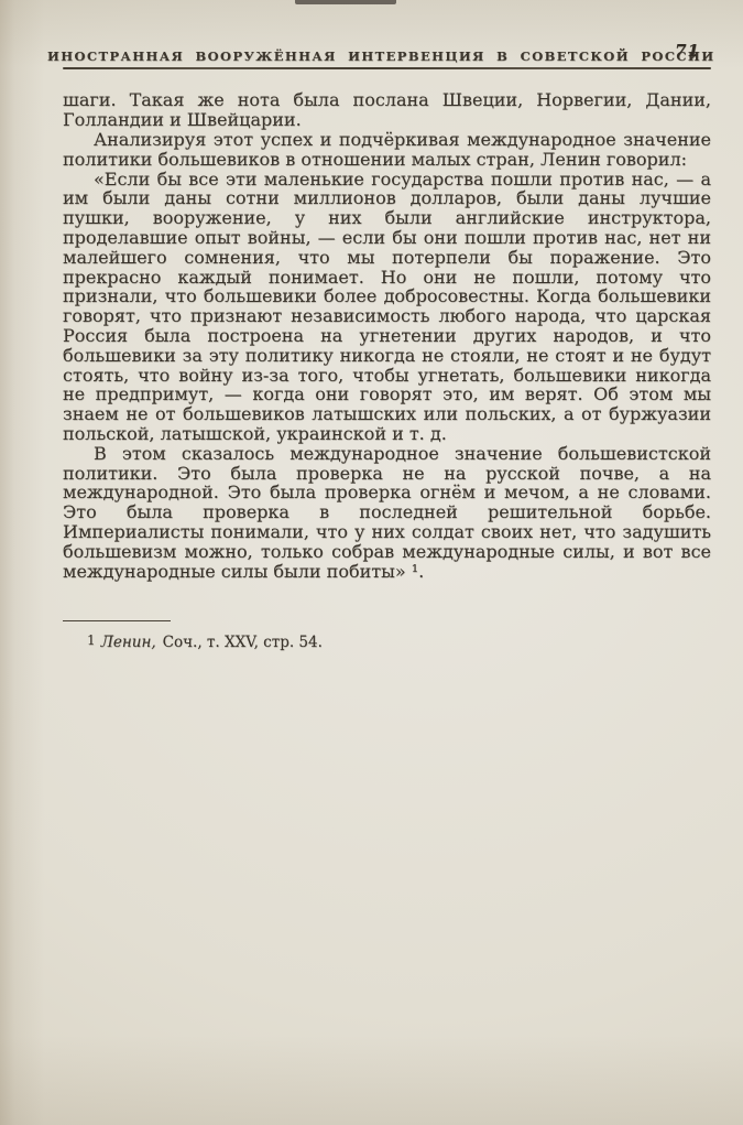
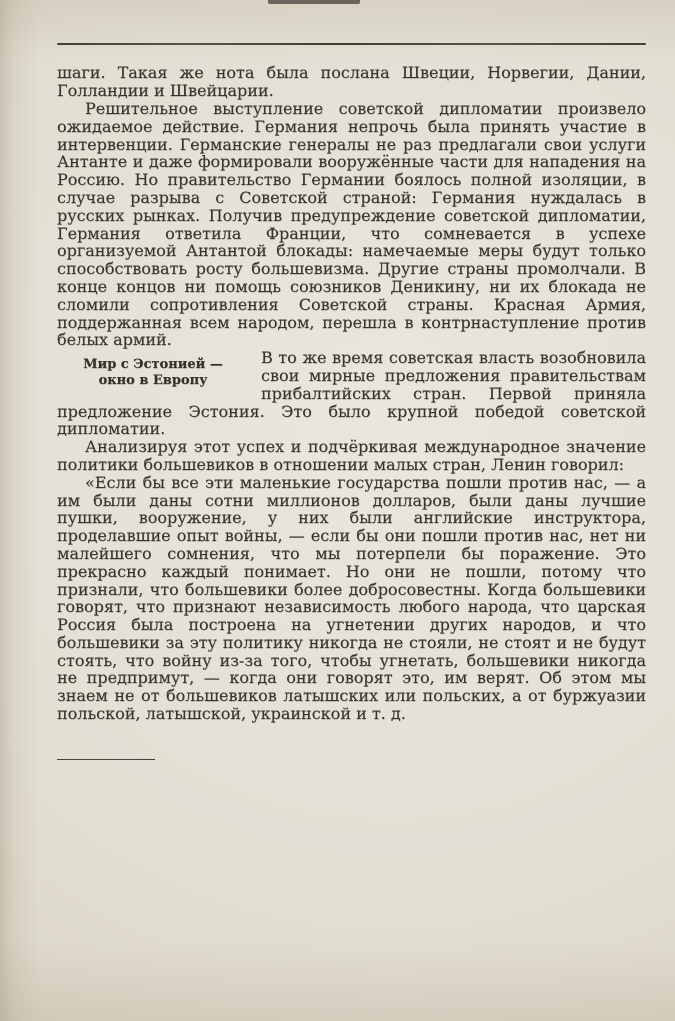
- ИНОСТРАННАЯ ВООРУЖЁННАЯ ИНТЕРВЕНЦИЯ В СОВЕТСКОЙ РОССИИ
- 71
  шаги. Такая же нота была послана Швеции, Норвегии, Дании, Голландии и Швейцарии.
+ Решительное выступление советской дипломатии произвело ожидаемое действие. Германия непрочь была принять участие в интервенции. Германские генералы не раз предлагали свои услуги Антанте и даже формировали вооружённые части для нападения на Россию. Но правительство Германии боялось полной изоляции, в случае разрыва с Советской страной: Германия нуждалась в русских рынках. Получив предупреждение советской дипломатии, Германия ответила Франции, что сомневается в успехе организуемой Антантой блокады: намечаемые меры будут только способствовать росту большевизма. Другие страны промолчали. В конце концов ни помощь союзников Деникину, ни их блокада не сломили сопротивления Советской страны. Красная Армия, поддержанная всем народом, перешла в контрнаступление против белых армий.
+ Мир с Эстонией —
+ окно в Европу
+ В то же время советская власть возобновила свои мирные предложения правительствам прибалтийских стран. Первой приняла предложение Эстония. Это было крупной победой советской дипломатии.
  Анализируя этот успех и подчёркивая международное значение политики большевиков в отношении малых стран, Ленин говорил:
  «Если бы все эти маленькие государства пошли против нас, — а им были даны сотни миллионов долларов, были даны лучшие пушки, вооружение, у них были английские инструктора, проделавшие опыт войны, — если бы они пошли против нас, нет ни малейшего сомнения, что мы потерпели бы поражение. Это прекрасно каждый понимает. Но они не пошли, потому что признали, что большевики более добросовестны. Когда большевики говорят, что признают независимость любого народа, что царская Россия была построена на угнетении других народов, и что большевики за эту политику никогда не стояли, не стоят и не будут стоять, что войну из-за того, чтобы угнетать, большевики никогда не предпримут, — когда они говорят это, им верят. Об этом мы знаем не от большевиков латышских или польских, а от буржуазии польской, латышской, украинской и т. д.
- В этом сказалось международное значение большевистской политики. Это была проверка не на русской почве, а на международной. Это была проверка огнём и мечом, а не словами. Это была проверка в последней решительной борьбе. Империалисты понимали, что у них солдат своих нет, что задушить большевизм можно, только собрав международные силы, и вот все международные силы были побиты» ¹.
- 1 Ленин, Соч., т. XXV, стр. 54.
